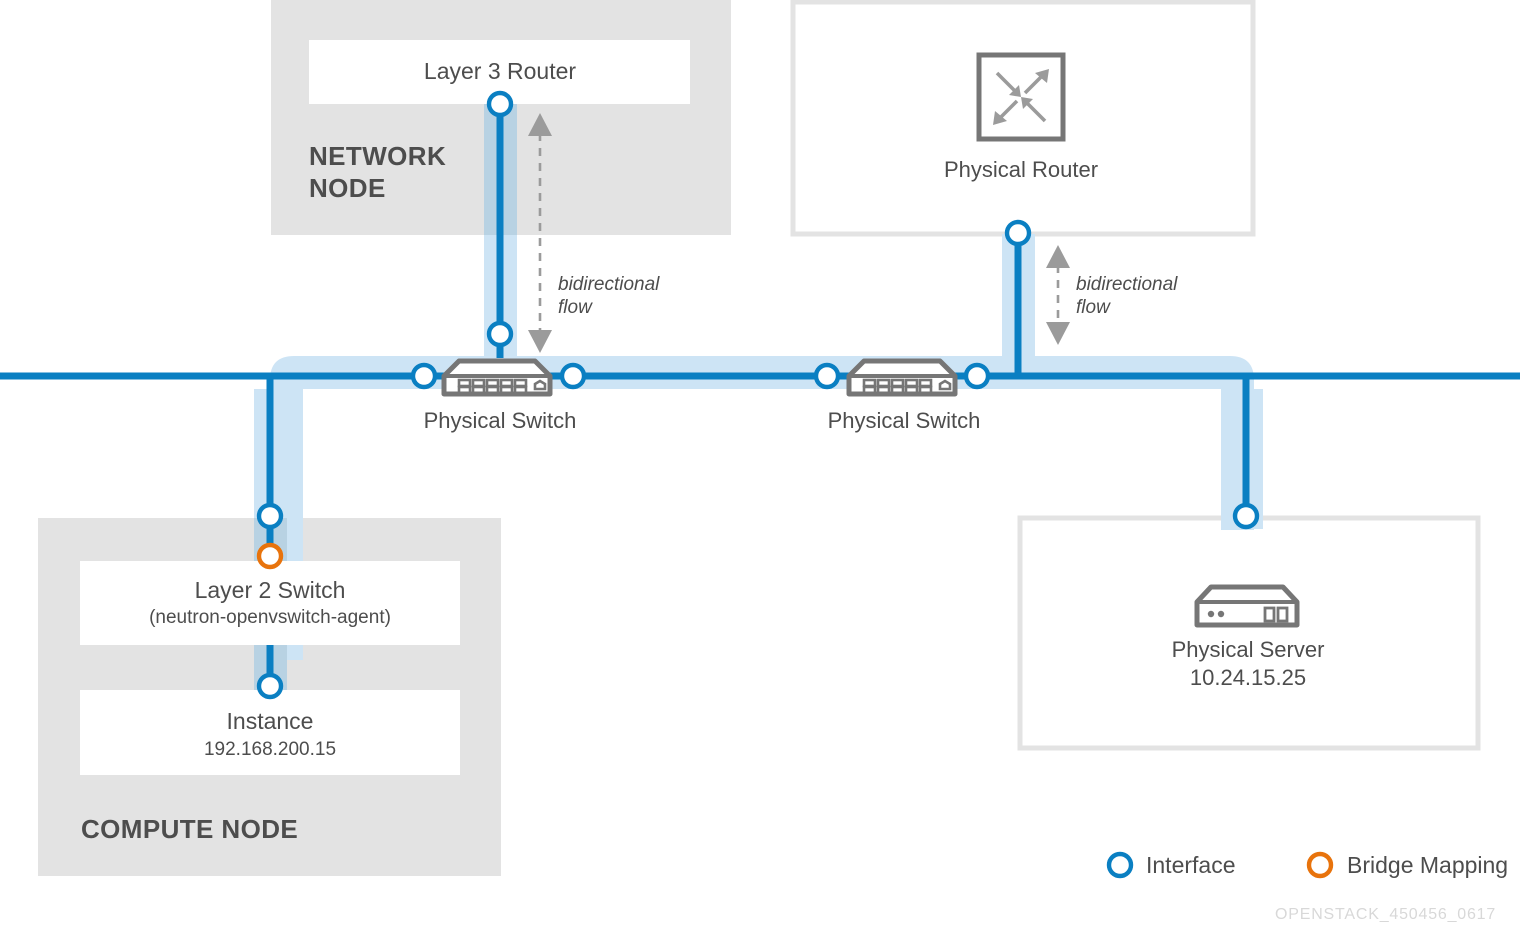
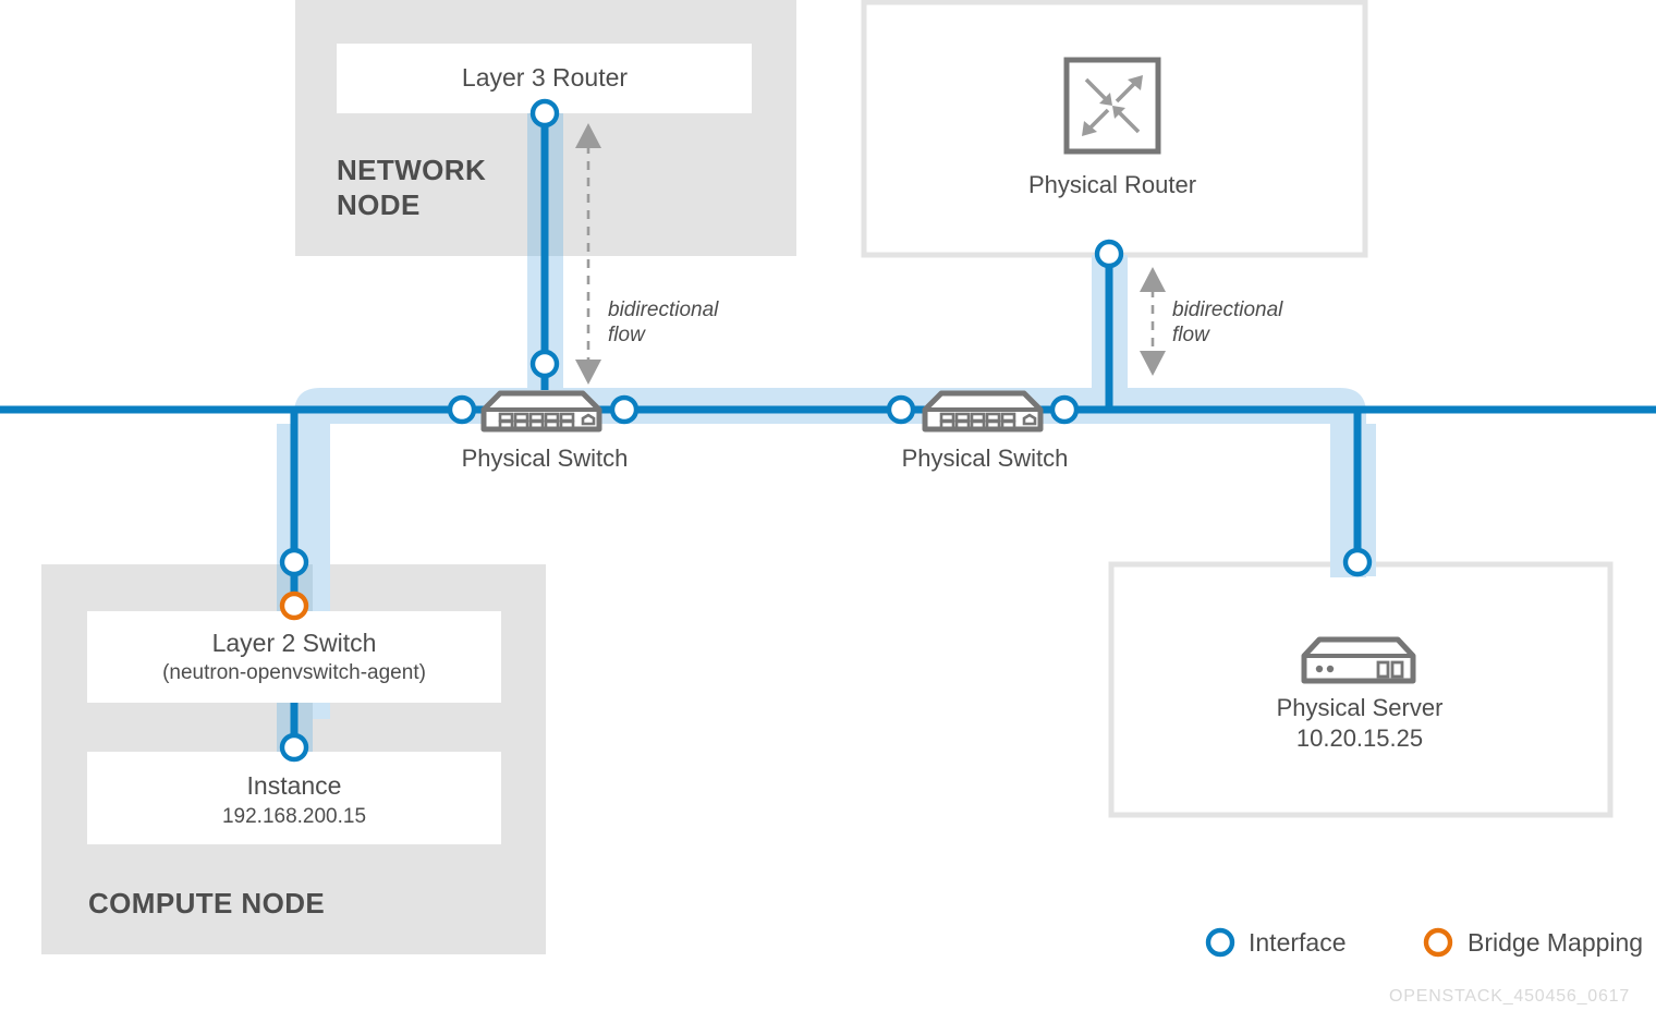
  NETWORK
  NODE
  Layer 3 Router
  Physical Switch
  Physical Switch
  Physical Router
  bidirectional
  flow
  bidirectional
  flow
  Layer 2 Switch
  (neutron-openvswitch-agent)
  Instance
  192.168.200.15
  COMPUTE NODE
  Physical Server
- 10.24.15.25
+ 10.20.15.25
  Interface
  Bridge Mapping
  OPENSTACK_450456_0617
